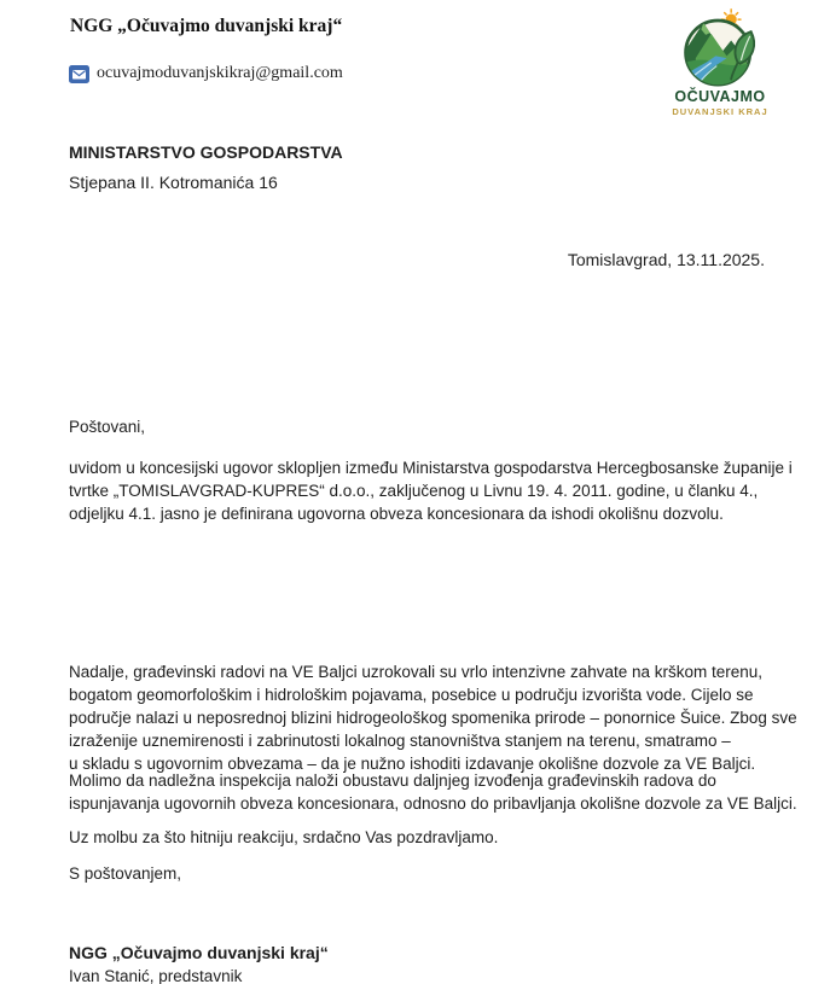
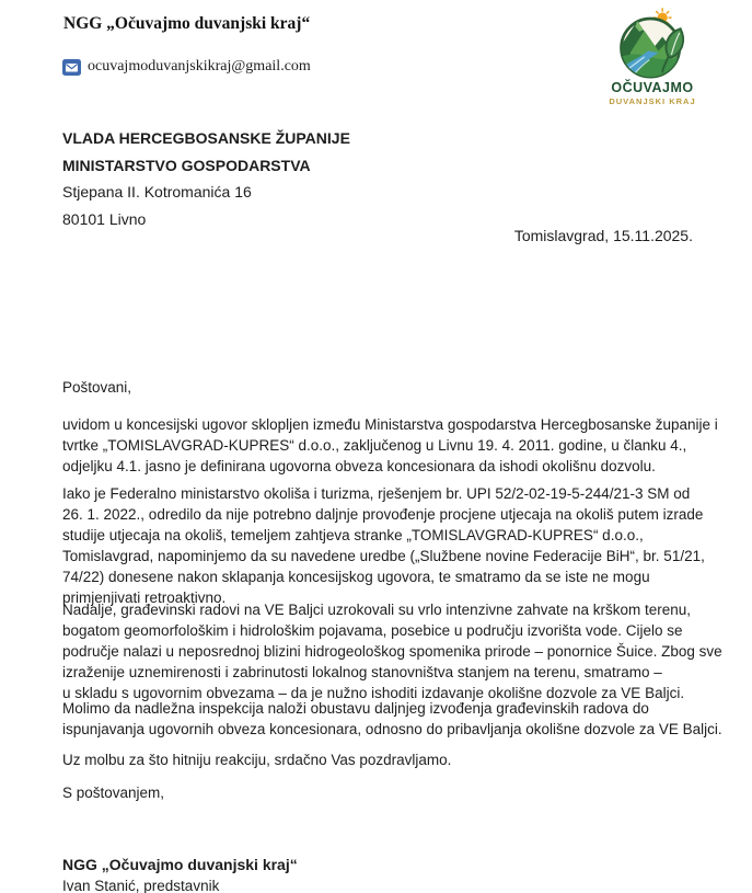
  NGG „Očuvajmo duvanjski kraj“
  ocuvajmoduvanjskikraj@gmail.com
  OČUVAJMO
  DUVANJSKI KRAJ
+ VLADA HERCEGBOSANSKE ŽUPANIJE
  MINISTARSTVO GOSPODARSTVA
  Stjepana II. Kotromanića 16
+ 80101 Livno
- Tomislavgrad, 13.11.2025.
+ Tomislavgrad, 15.11.2025.
  Poštovani,
  uvidom u koncesijski ugovor sklopljen između Ministarstva gospodarstva Hercegbosanske županije i
  tvrtke „TOMISLAVGRAD-KUPRES“ d.o.o., zaključenog u Livnu 19. 4. 2011. godine, u članku 4.,
  odjeljku 4.1. jasno je definirana ugovorna obveza koncesionara da ishodi okolišnu dozvolu.
+ Iako je Federalno ministarstvo okoliša i turizma, rješenjem br. UPI 52/2-02-19-5-244/21-3 SM od
+ 26. 1. 2022., odredilo da nije potrebno daljnje provođenje procjene utjecaja na okoliš putem izrade
+ studije utjecaja na okoliš, temeljem zahtjeva stranke „TOMISLAVGRAD-KUPRES“ d.o.o.,
+ Tomislavgrad, napominjemo da su navedene uredbe („Službene novine Federacije BiH“, br. 51/21,
+ 74/22) donesene nakon sklapanja koncesijskog ugovora, te smatramo da se iste ne mogu
+ primjenjivati retroaktivno.
  Nadalje, građevinski radovi na VE Baljci uzrokovali su vrlo intenzivne zahvate na krškom terenu,
  bogatom geomorfološkim i hidrološkim pojavama, posebice u području izvorišta vode. Cijelo se
  područje nalazi u neposrednoj blizini hidrogeološkog spomenika prirode – ponornice Šuice. Zbog sve
  izraženije uznemirenosti i zabrinutosti lokalnog stanovništva stanjem na terenu, smatramo –
  u skladu s ugovornim obvezama – da je nužno ishoditi izdavanje okolišne dozvole za VE Baljci.
  Molimo da nadležna inspekcija naloži obustavu daljnjeg izvođenja građevinskih radova do
  ispunjavanja ugovornih obveza koncesionara, odnosno do pribavljanja okolišne dozvole za VE Baljci.
  Uz molbu za što hitniju reakciju, srdačno Vas pozdravljamo.
  S poštovanjem,
  NGG „Očuvajmo duvanjski kraj“
  Ivan Stanić, predstavnik
